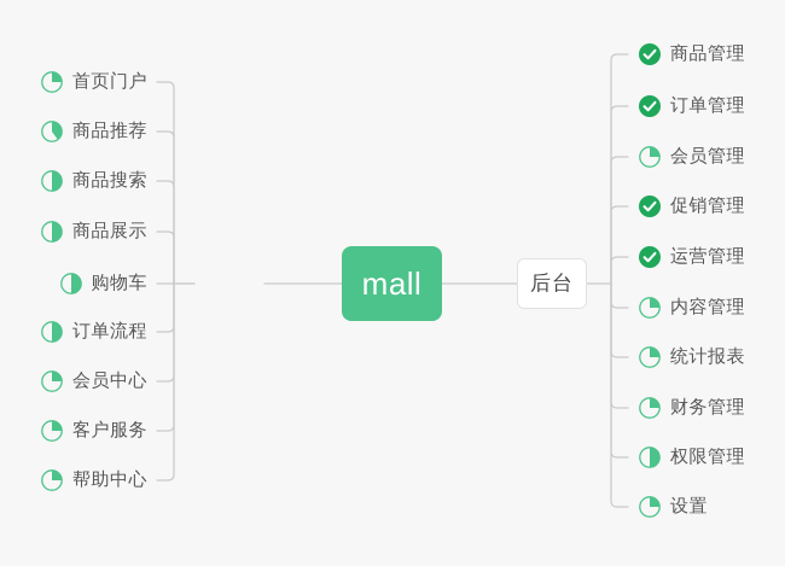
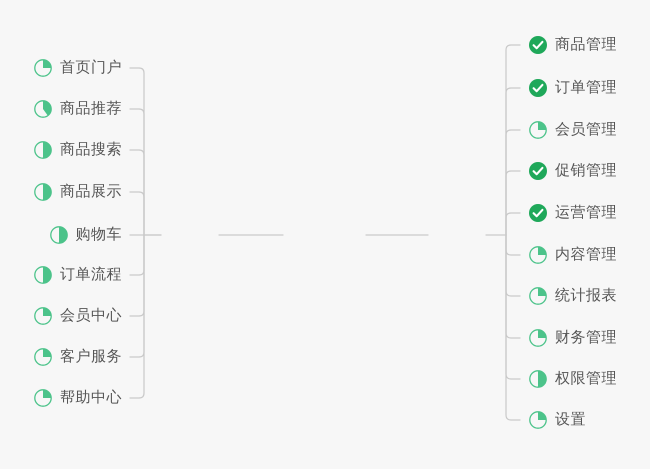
- mall
- 后台
  首页门户
  商品推荐
  商品搜索
  商品展示
  购物车
  订单流程
  会员中心
  客户服务
  帮助中心
  商品管理
  订单管理
  会员管理
  促销管理
  运营管理
  内容管理
  统计报表
  财务管理
  权限管理
  设置
